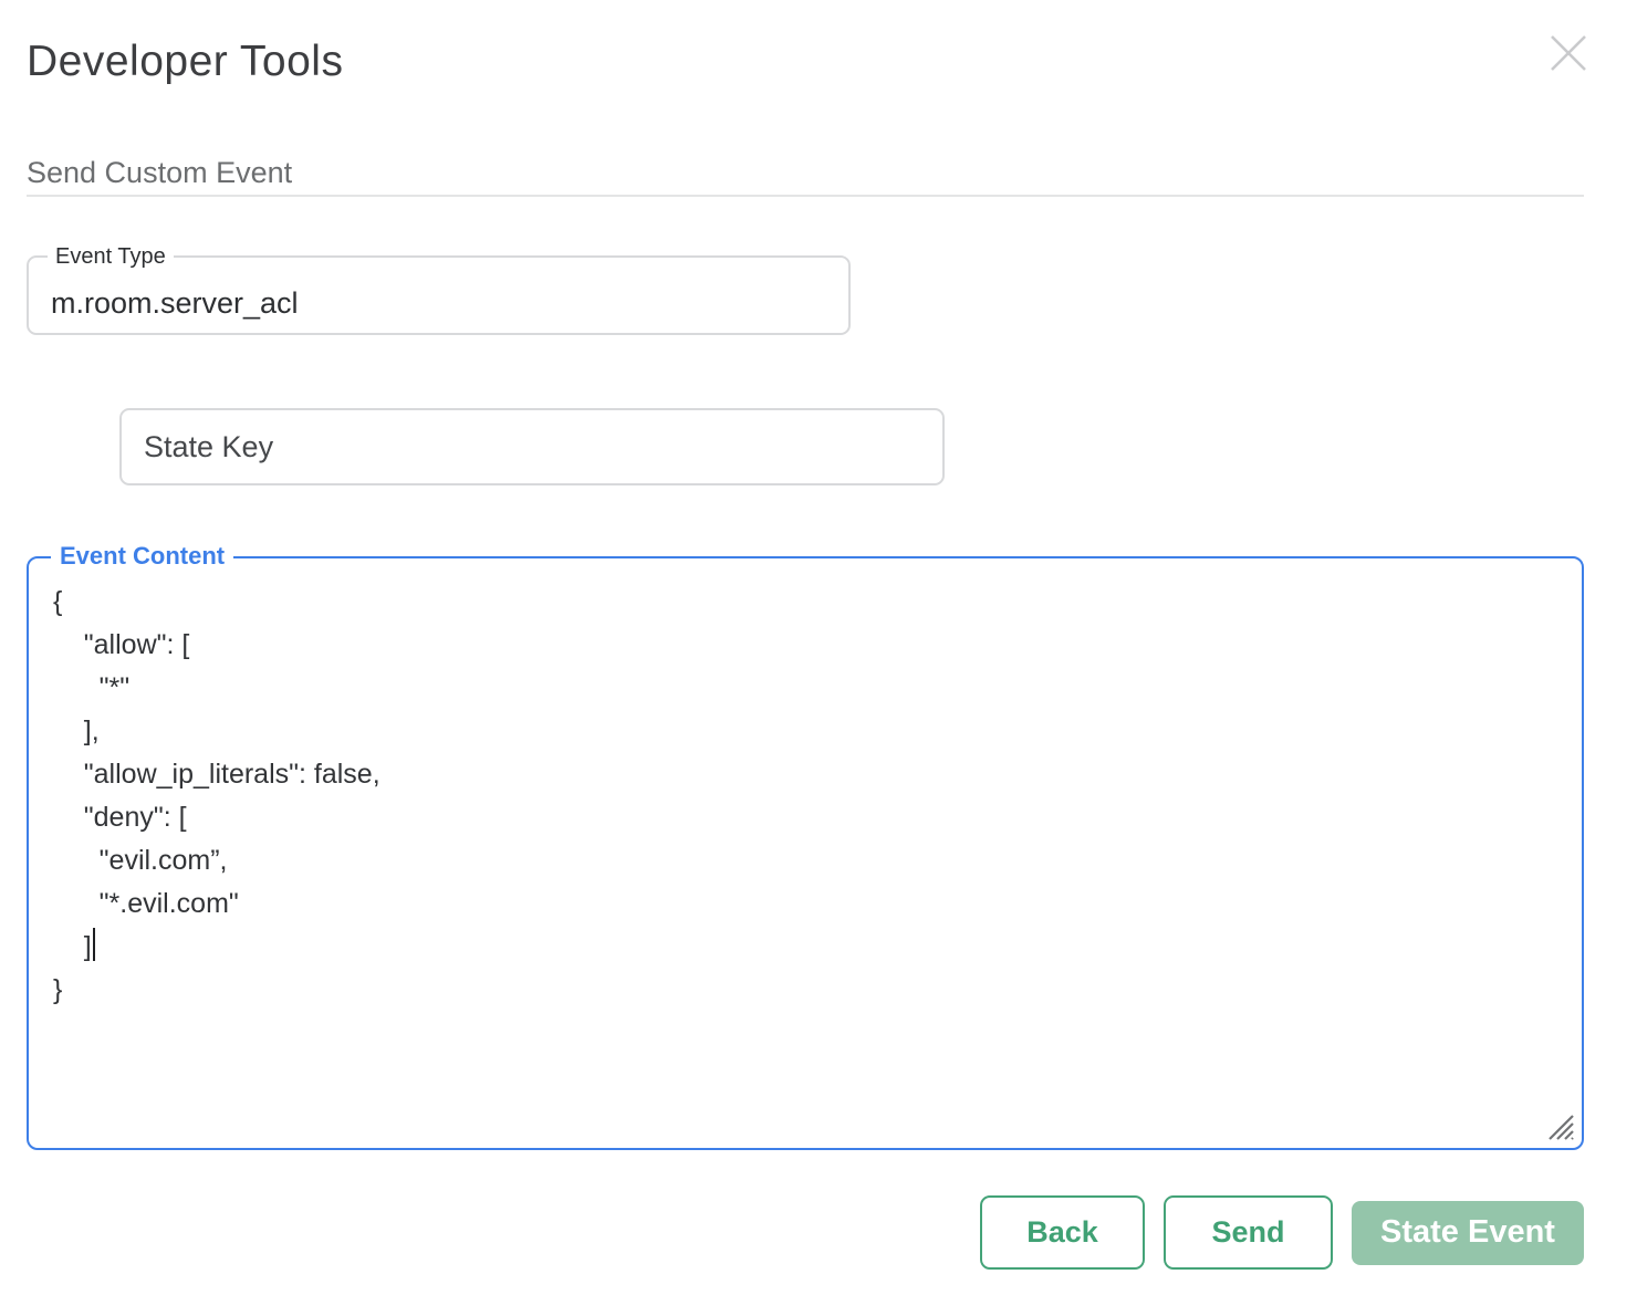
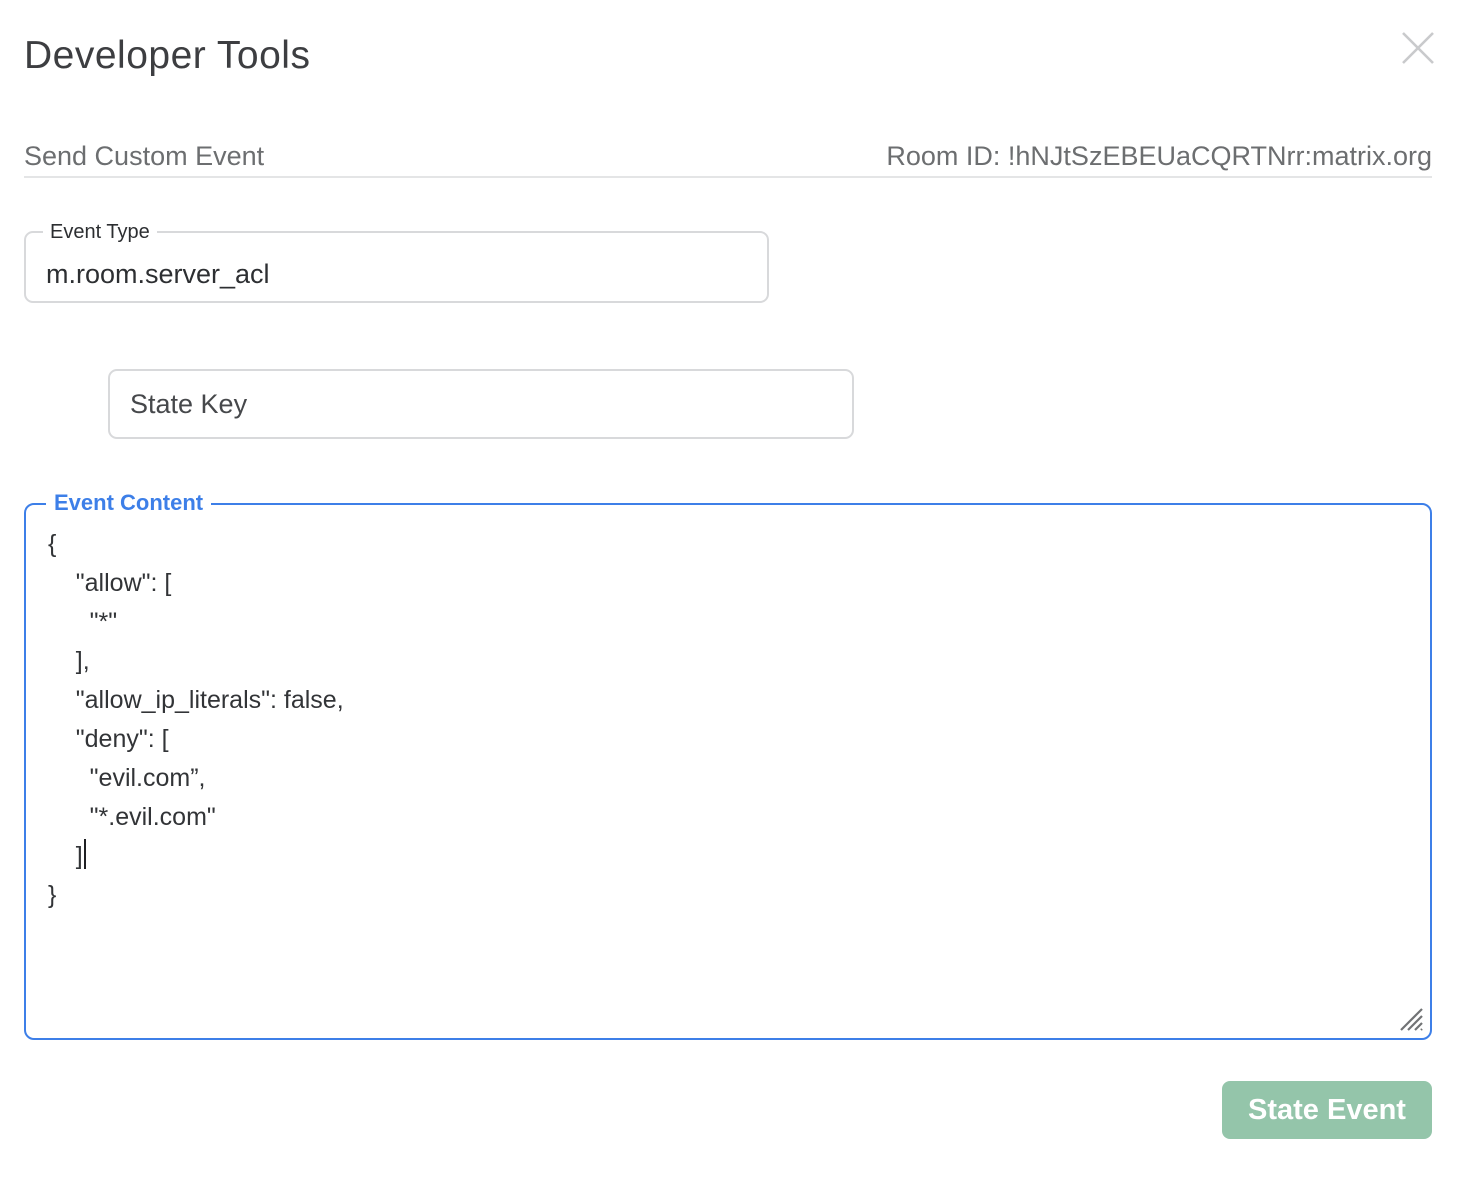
  Developer Tools
  Send Custom Event
+ Room ID: !hNJtSzEBEUaCQRTNrr:matrix.org
  Event Type
  m.room.server_acl
  State Key
  Event Content
  {
  "allow": [
  "*"
  ],
  "allow_ip_literals": false,
  "deny": [
  "evil.com”,
  "*.evil.com"
  ]
  }
- Back
- Send
  State Event
